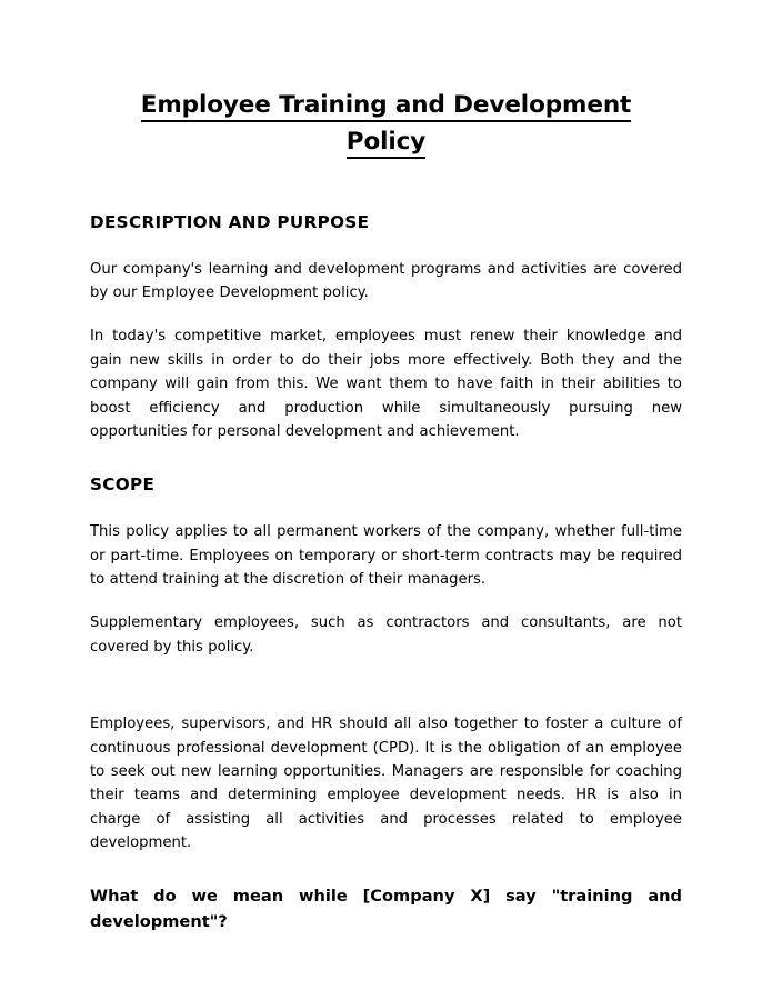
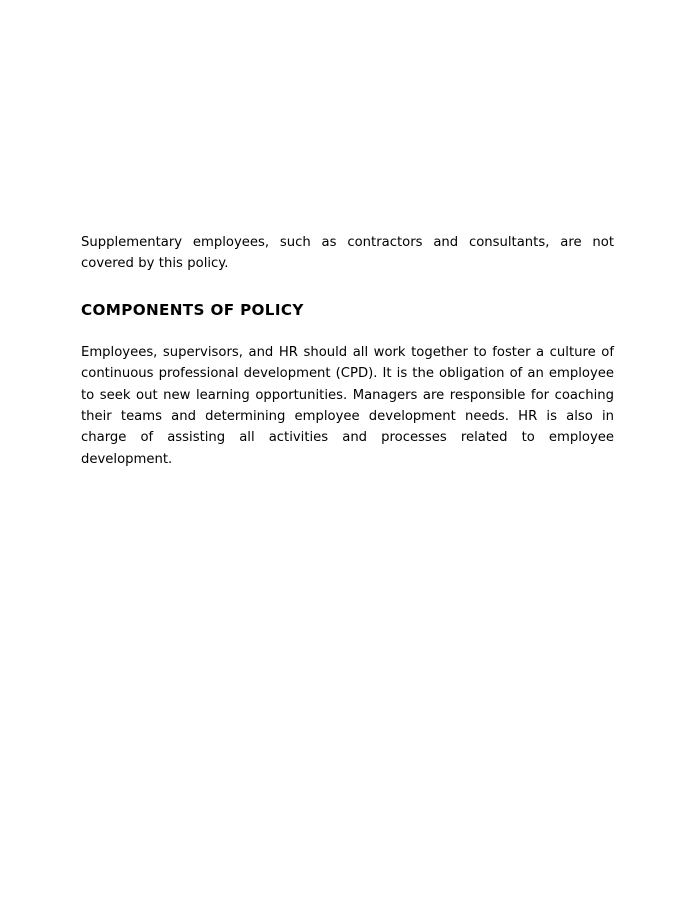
- Employee Training and Development
- Policy
- DESCRIPTION AND PURPOSE
- Our company's learning and development programs and activities are covered by our Employee Development policy.
- In today's competitive market, employees must renew their knowledge and gain new skills in order to do their jobs more effectively. Both they and the company will gain from this. We want them to have faith in their abilities to boost efficiency and production while simultaneously pursuing new opportunities for personal development and achievement.
- SCOPE
- This policy applies to all permanent workers of the company, whether full-time or part-time. Employees on temporary or short-term contracts may be required to attend training at the discretion of their managers.
  Supplementary employees, such as contractors and consultants, are not covered by this policy.
+ COMPONENTS OF POLICY
- Employees, supervisors, and HR should all also together to foster a culture of continuous professional development (CPD). It is the obligation of an employee to seek out new learning opportunities. Managers are responsible for coaching their teams and determining employee development needs. HR is also in charge of assisting all activities and processes related to employee development.
+ Employees, supervisors, and HR should all work together to foster a culture of continuous professional development (CPD). It is the obligation of an employee to seek out new learning opportunities. Managers are responsible for coaching their teams and determining employee development needs. HR is also in charge of assisting all activities and processes related to employee development.
- What do we mean while [Company X] say "training and development"?
